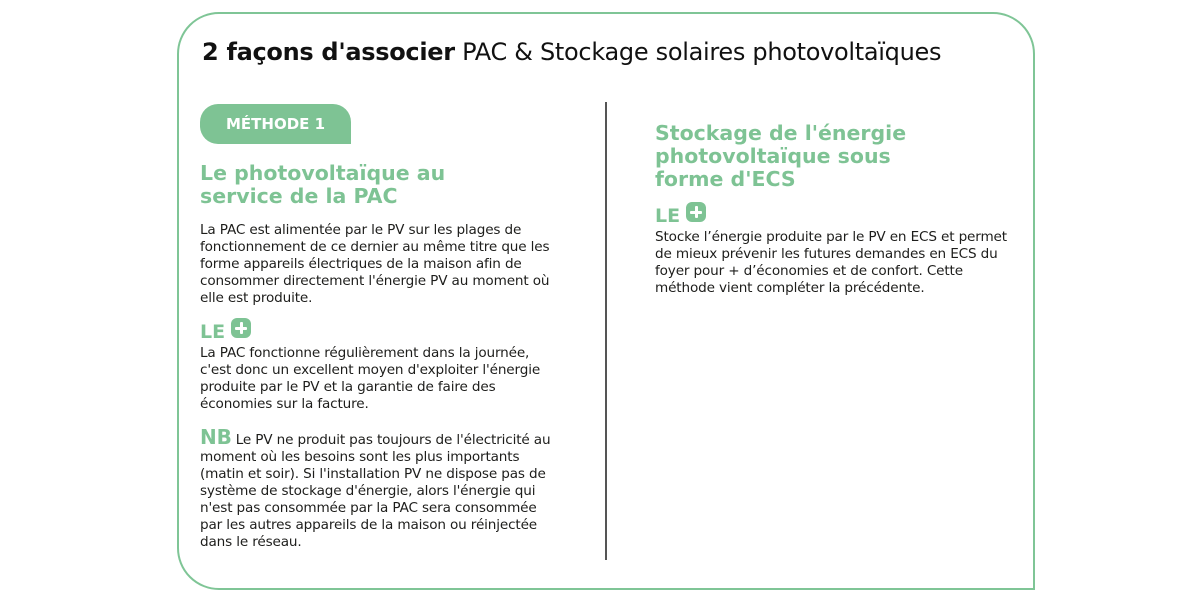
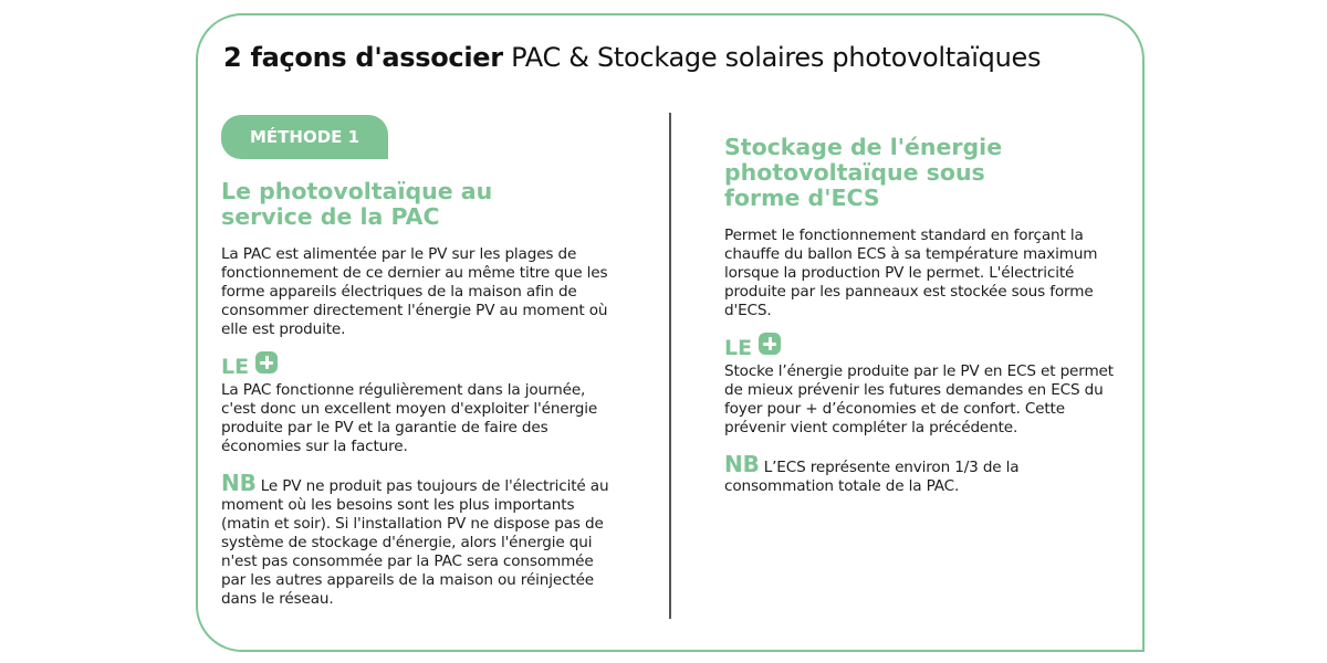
  2 façons d'associer PAC & Stockage solaires photovoltaïques
  MÉTHODE 1
  Le photovoltaïque au service de la PAC
  La PAC est alimentée par le PV sur les plages de fonctionnement de ce dernier au même titre que les forme appareils électriques de la maison afin de consommer directement l'énergie PV au moment où elle est produite.
  LE
  La PAC fonctionne régulièrement dans la journée, c'est donc un excellent moyen d'exploiter l'énergie produite par le PV et la garantie de faire des économies sur la facture.
  NB Le PV ne produit pas toujours de l'électricité au moment où les besoins sont les plus importants (matin et soir). Si l'installation PV ne dispose pas de système de stockage d'énergie, alors l'énergie qui n'est pas consommée par la PAC sera consommée par les autres appareils de la maison ou réinjectée dans le réseau.
  Stockage de l'énergie photovoltaïque sous forme d'ECS
+ Permet le fonctionnement standard en forçant la chauffe du ballon ECS à sa température maximum lorsque la production PV le permet. L'électricité produite par les panneaux est stockée sous forme d'ECS.
  LE
- Stocke l’énergie produite par le PV en ECS et permet de mieux prévenir les futures demandes en ECS du foyer pour + d’économies et de confort. Cette méthode vient compléter la précédente.
+ Stocke l’énergie produite par le PV en ECS et permet de mieux prévenir les futures demandes en ECS du foyer pour + d’économies et de confort. Cette prévenir vient compléter la précédente.
+ NB L’ECS représente environ 1/3 de la consommation totale de la PAC.
